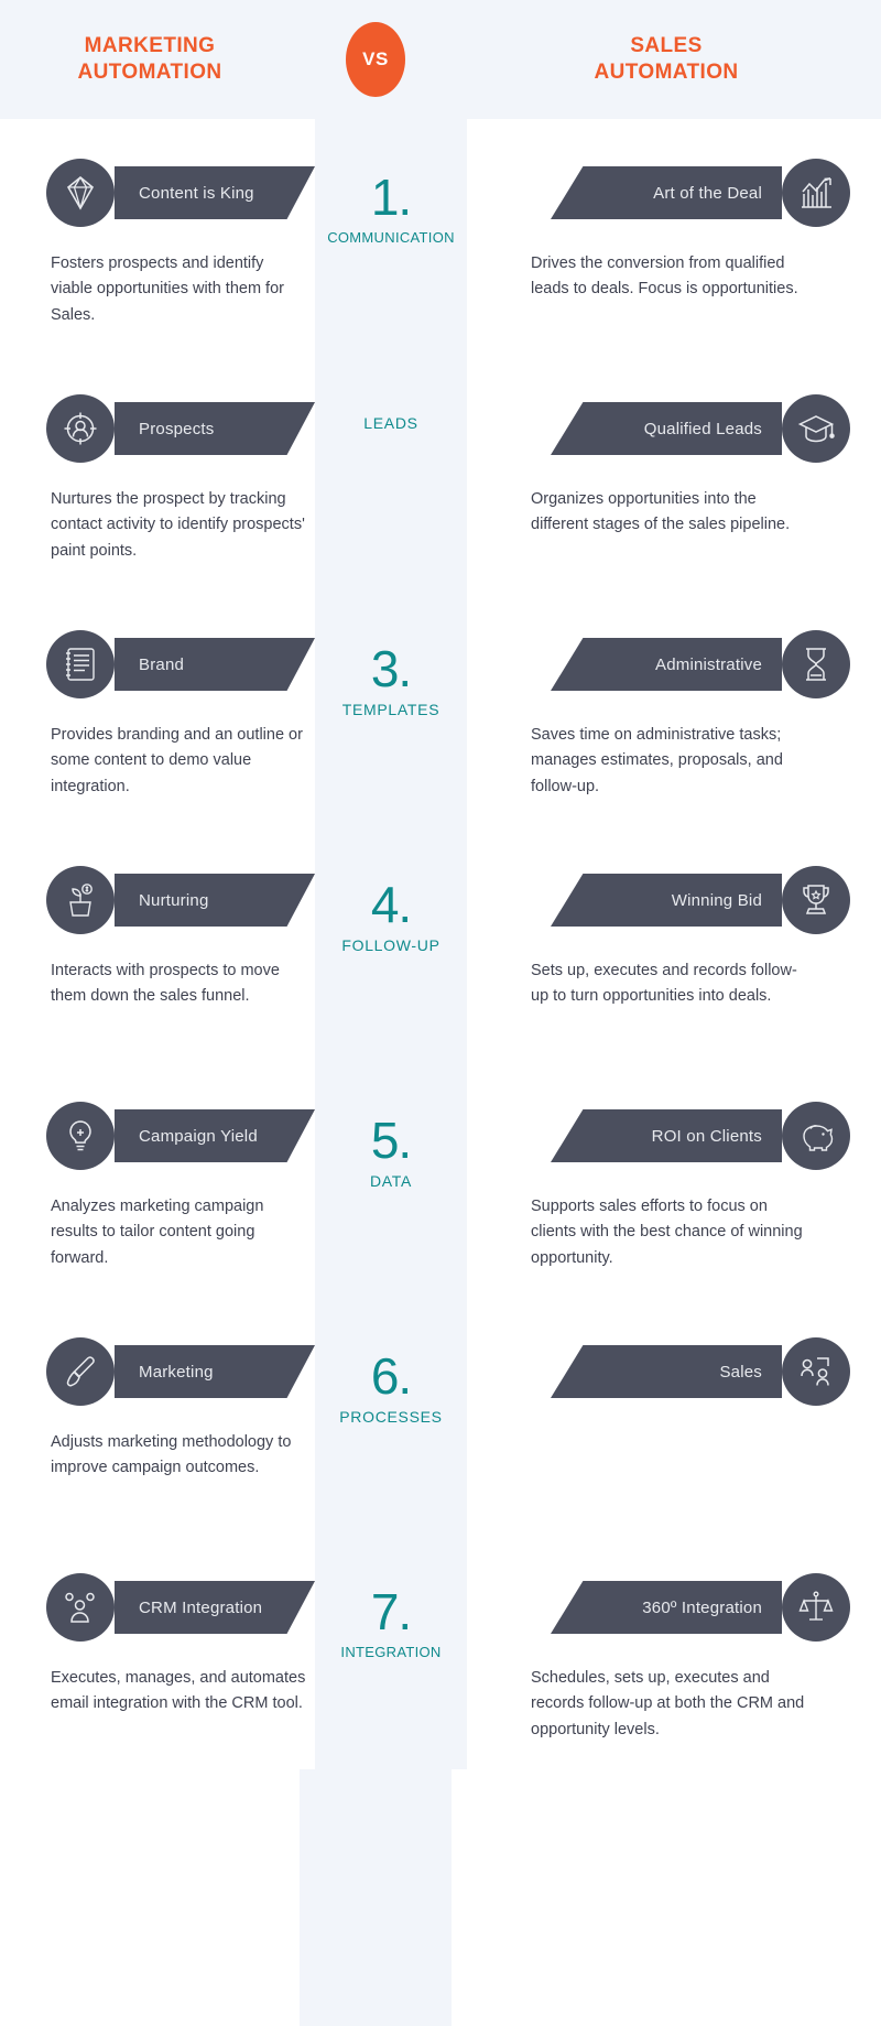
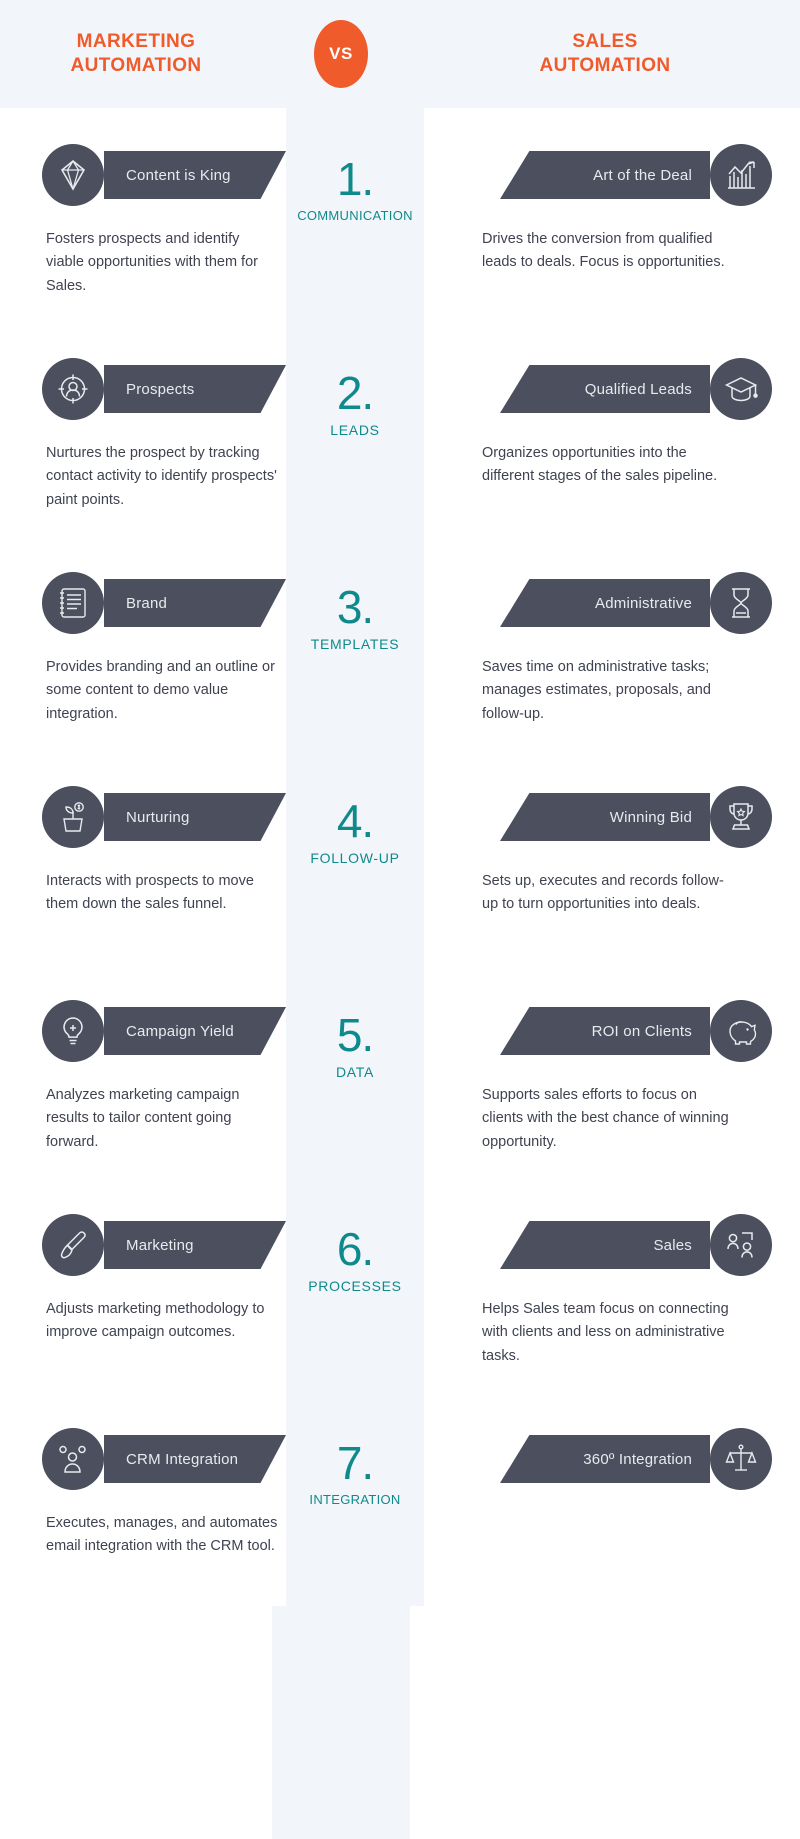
  MARKETING
  AUTOMATION
  VS
  SALES
  AUTOMATION
  Content is King
  Fosters prospects and identify viable opportunities with them for Sales.
  1.
  COMMUNICATION
  Art of the Deal
  Drives the conversion from qualified leads to deals. Focus is opportunities.
  Prospects
  Nurtures the prospect by tracking contact activity to identify prospects' paint points.
+ 2.
  LEADS
  Qualified Leads
  Organizes opportunities into the different stages of the sales pipeline.
  Brand
  Provides branding and an outline or some content to demo value integration.
  3.
  TEMPLATES
  Administrative
  Saves time on administrative tasks; manages estimates, proposals, and follow-up.
  Nurturing
  Interacts with prospects to move them down the sales funnel.
  4.
  FOLLOW-UP
  Winning Bid
  Sets up, executes and records follow-up to turn opportunities into deals.
  Campaign Yield
  Analyzes marketing campaign results to tailor content going forward.
  5.
  DATA
  ROI on Clients
  Supports sales efforts to focus on clients with the best chance of winning opportunity.
  Marketing
  Adjusts marketing methodology to improve campaign outcomes.
  6.
  PROCESSES
  Sales
+ Helps Sales team focus on connecting with clients and less on administrative tasks.
  CRM Integration
  Executes, manages, and automates email integration with the CRM tool.
  7.
  INTEGRATION
  360º Integration
- Schedules, sets up, executes and records follow-up at both the CRM and opportunity levels.
